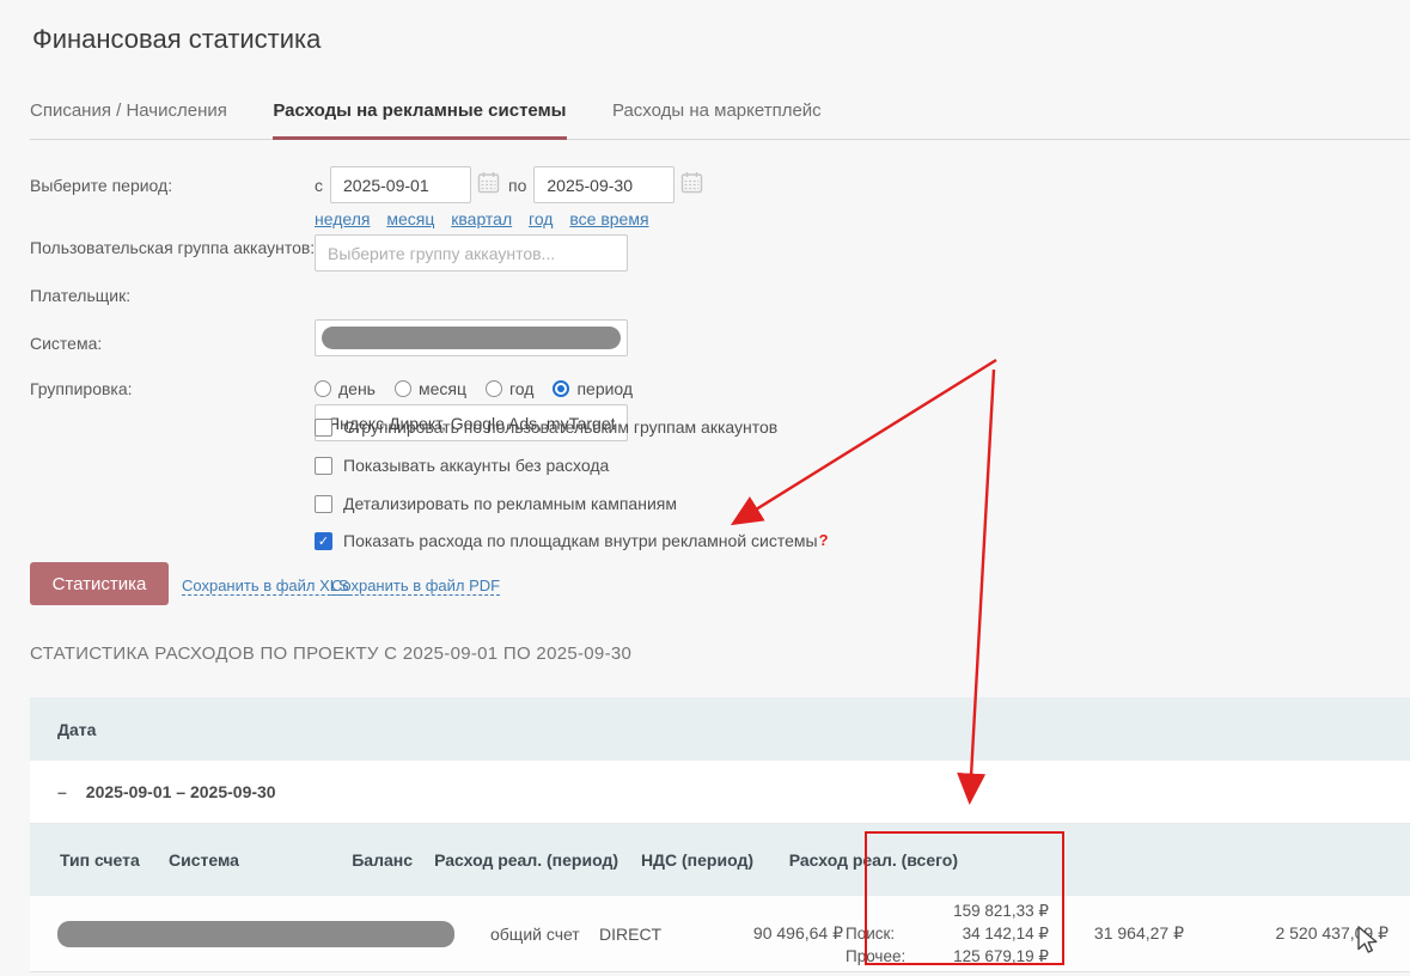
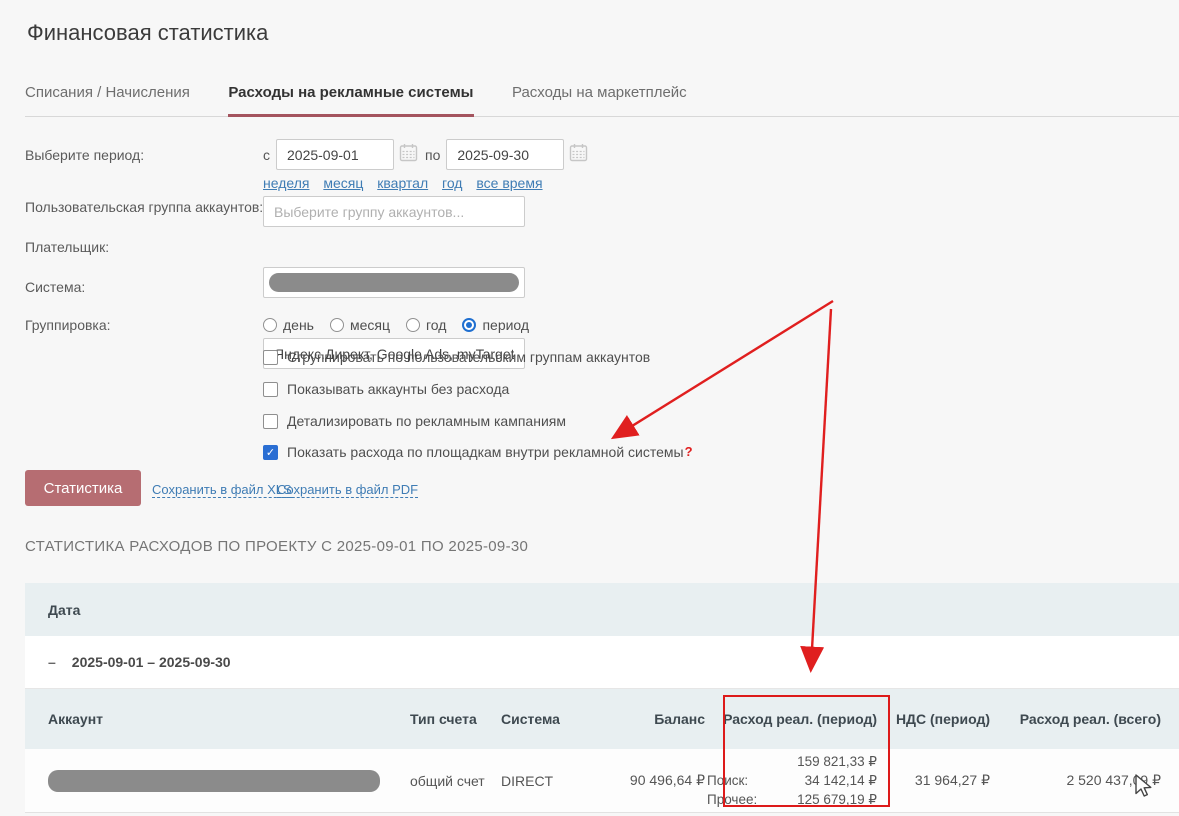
  Финансовая статистика
  Списания / Начисления Расходы на рекламные системы Расходы на маркетплейс
  Выберите период:
  с
  2025-09-01
  по
  2025-09-30
  неделя месяц квартал год все время
  Пользовательская группа аккаунтов:
  Выберите группу аккаунтов...
  Плательщик:
  Система:
  Яндекс.Директ, Google Ads, myTarget
  Группировка:
  день
  месяц
  год
  период
  Сгруппировать по пользовательским группам аккаунтов
  Показывать аккаунты без расхода
  Детализировать по рекламным кампаниям
  ✓
  Показать расхода по площадкам внутри рекламной системы
  Статистика
  Сохранить в файл XLS
  Сохранить в файл PDF
  СТАТИСТИКА РАСХОДОВ ПО ПРОЕКТУ С 2025-09-01 ПО 2025-09-30
  Дата
  –
  2025-09-01 – 2025-09-30
+ Аккаунт
  Тип счета
  Система
  Баланс
  Расход реал. (период)
  НДС (период)
  Расход реал. (всего)
  общий счет
  DIRECT
  90 496,64 ₽
  159 821,33 ₽
  Поиск:
  34 142,14 ₽
  Прочее:
  125 679,19 ₽
  31 964,27 ₽
  2 520 437,9 ₽
